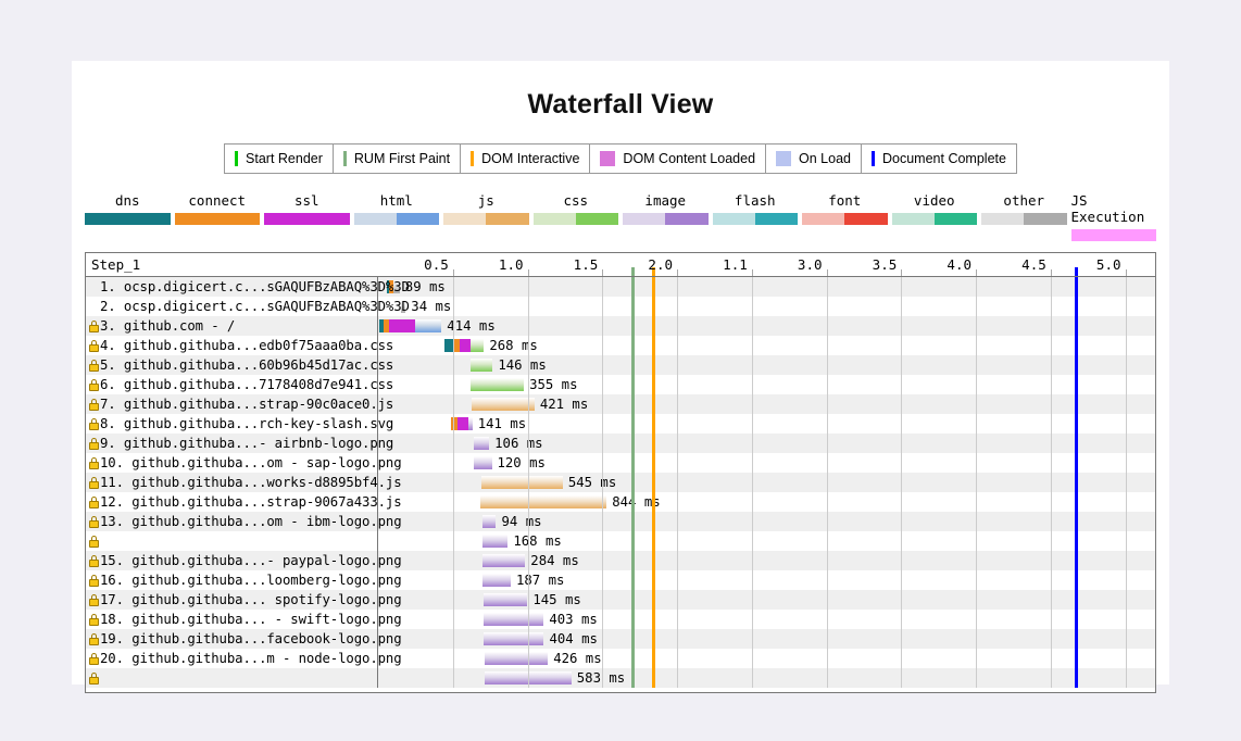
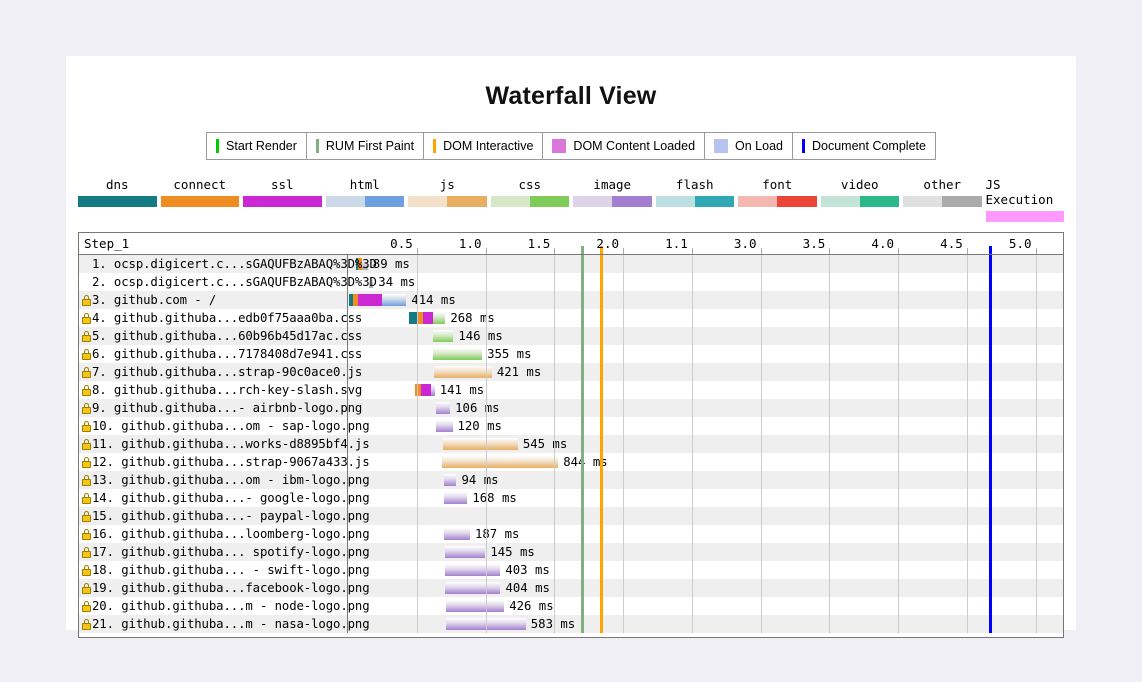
  Waterfall View
  Start Render
  RUM First Paint
  DOM Interactive
  DOM Content Loaded
  On Load
  Document Complete
  dns
  connect
  ssl
  html
  js
  css
  image
  flash
  font
  video
  other
  JS Execution
  Step_1
  0.5
  1.0
  1.5
  2.0
  1.1
  3.0
  3.5
  4.0
  4.5
  5.0
  1. ocsp.digicert.c...sGAQUFBzABAQ%3D%3D
  89 ms
  2. ocsp.digicert.c...sGAQUFBzABAQ%3D%3D
  34 ms
  3. github.com - /
  414 ms
  4. github.githuba...edb0f75aaa0ba.css
  268 ms
  5. github.githuba...60b96b45d17ac.css
  146 ms
  6. github.githuba...7178408d7e941.css
  355 ms
  7. github.githuba...strap-90c0ace0.js
  421 ms
  8. github.githuba...rch-key-slash.svg
  141 ms
  9. github.githuba...- airbnb-logo.png
  106 ms
  10. github.githuba...om - sap-logo.png
  120 ms
  11. github.githuba...works-d8895bf4.js
  545 ms
  12. github.githuba...strap-9067a433.js
  84 ms
  13. github.githuba...om - ibm-logo.png
  94 ms
+ 14. github.githuba...- google-logo.png
  168 ms
  15. github.githuba...- paypal-logo.png
- 284 ms
  16. github.githuba...loomberg-logo.png
  17 ms
  17. github.githuba... spotify-logo.png
  145 ms
  18. github.githuba... - swift-logo.png
  403 ms
  19. github.githuba...facebook-logo.png
  404 ms
  20. github.githuba...m - node-logo.png
  426 ms
+ 21. github.githuba...m - nasa-logo.png
  583 ms
